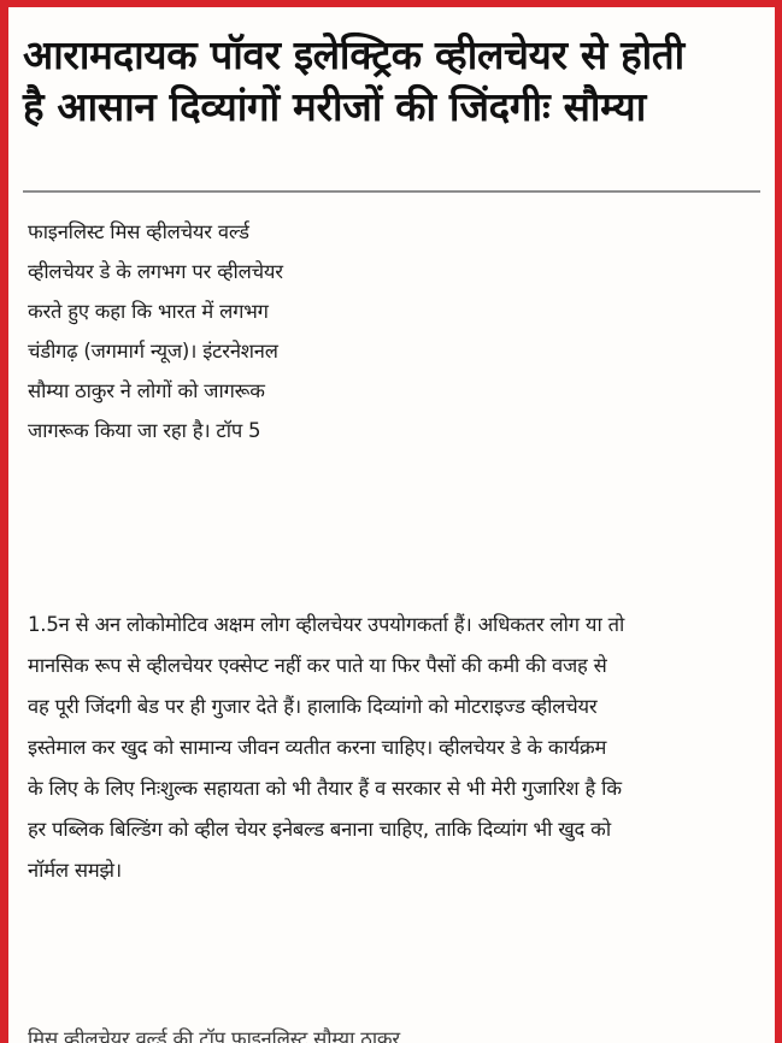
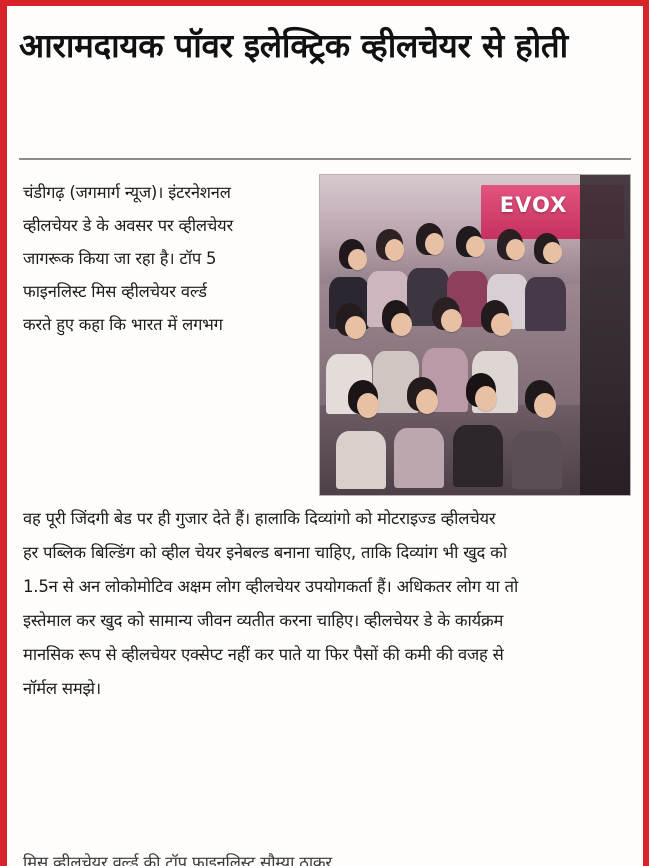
  आरामदायक पॉवर इलेक्ट्रिक व्हीलचेयर से होती
- है आसान दिव्यांगों मरीजों की जिंदगीः सौम्या
- फाइनलिस्ट मिस व्हीलचेयर वर्ल्ड
+ चंडीगढ़ (जगमार्ग न्यूज)। इंटरनेशनल
- व्हीलचेयर डे के लगभग पर व्हीलचेयर
+ व्हीलचेयर डे के अवसर पर व्हीलचेयर
- करते हुए कहा कि भारत में लगभग
+ जागरूक किया जा रहा है। टॉप 5
- चंडीगढ़ (जगमार्ग न्यूज)। इंटरनेशनल
+ फाइनलिस्ट मिस व्हीलचेयर वर्ल्ड
- सौम्या ठाकुर ने लोगों को जागरूक
- जागरूक किया जा रहा है। टॉप 5
+ करते हुए कहा कि भारत में लगभग
+ EVOX
- 1.5न से अन लोकोमोटिव अक्षम लोग व्हीलचेयर उपयोगकर्ता हैं। अधिकतर लोग या तो
+ वह पूरी जिंदगी बेड पर ही गुजार देते हैं। हालाकि दिव्यांगो को मोटराइज्ड व्हीलचेयर
- मानसिक रूप से व्हीलचेयर एक्सेप्ट नहीं कर पाते या फिर पैसों की कमी की वजह से
+ हर पब्लिक बिल्डिंग को व्हील चेयर इनेबल्ड बनाना चाहिए, ताकि दिव्यांग भी खुद को
- वह पूरी जिंदगी बेड पर ही गुजार देते हैं। हालाकि दिव्यांगो को मोटराइज्ड व्हीलचेयर
+ 1.5न से अन लोकोमोटिव अक्षम लोग व्हीलचेयर उपयोगकर्ता हैं। अधिकतर लोग या तो
  इस्तेमाल कर खुद को सामान्य जीवन व्यतीत करना चाहिए। व्हीलचेयर डे के कार्यक्रम
- के लिए के लिए निःशुल्क सहायता को भी तैयार हैं व सरकार से भी मेरी गुजारिश है कि
- हर पब्लिक बिल्डिंग को व्हील चेयर इनेबल्ड बनाना चाहिए, ताकि दिव्यांग भी खुद को
+ मानसिक रूप से व्हीलचेयर एक्सेप्ट नहीं कर पाते या फिर पैसों की कमी की वजह से
  नॉर्मल समझे।
  मिस व्हीलचेयर वर्ल्ड की टॉप फाइनलिस्ट सौम्या ठाकुर
